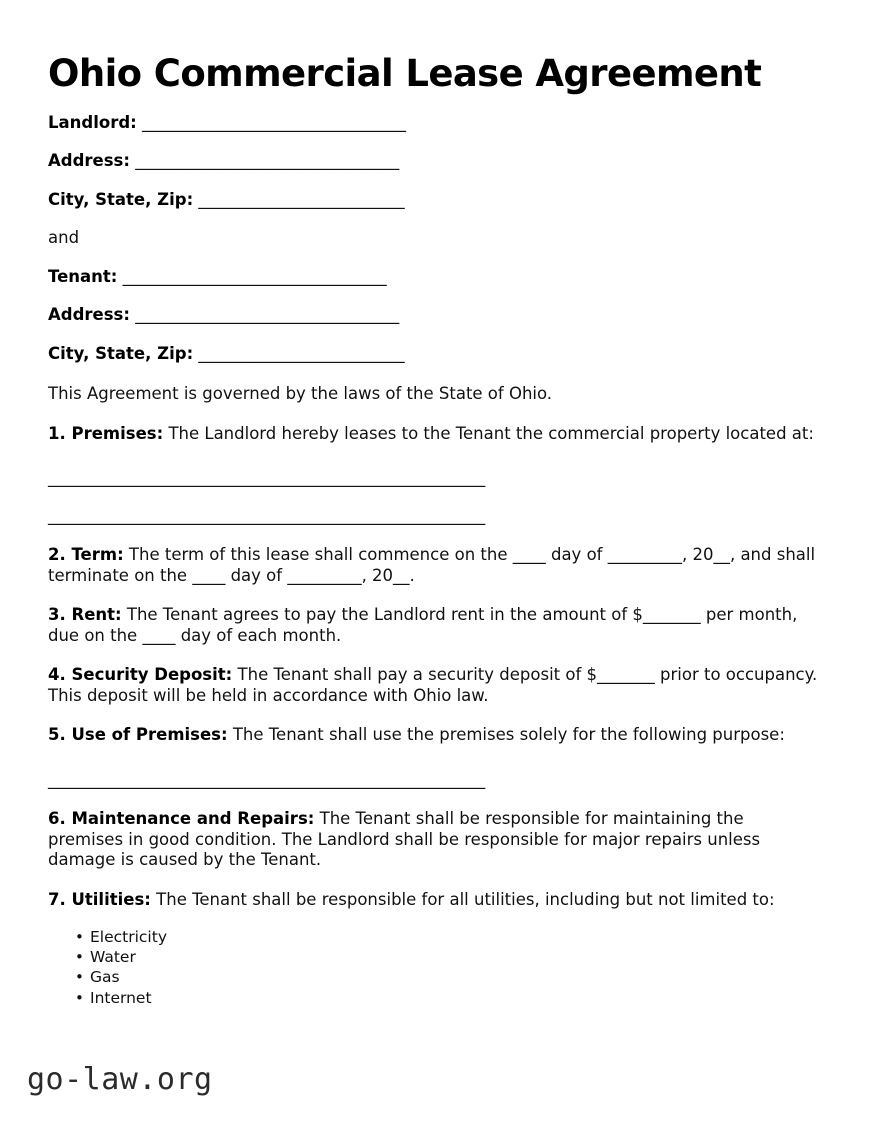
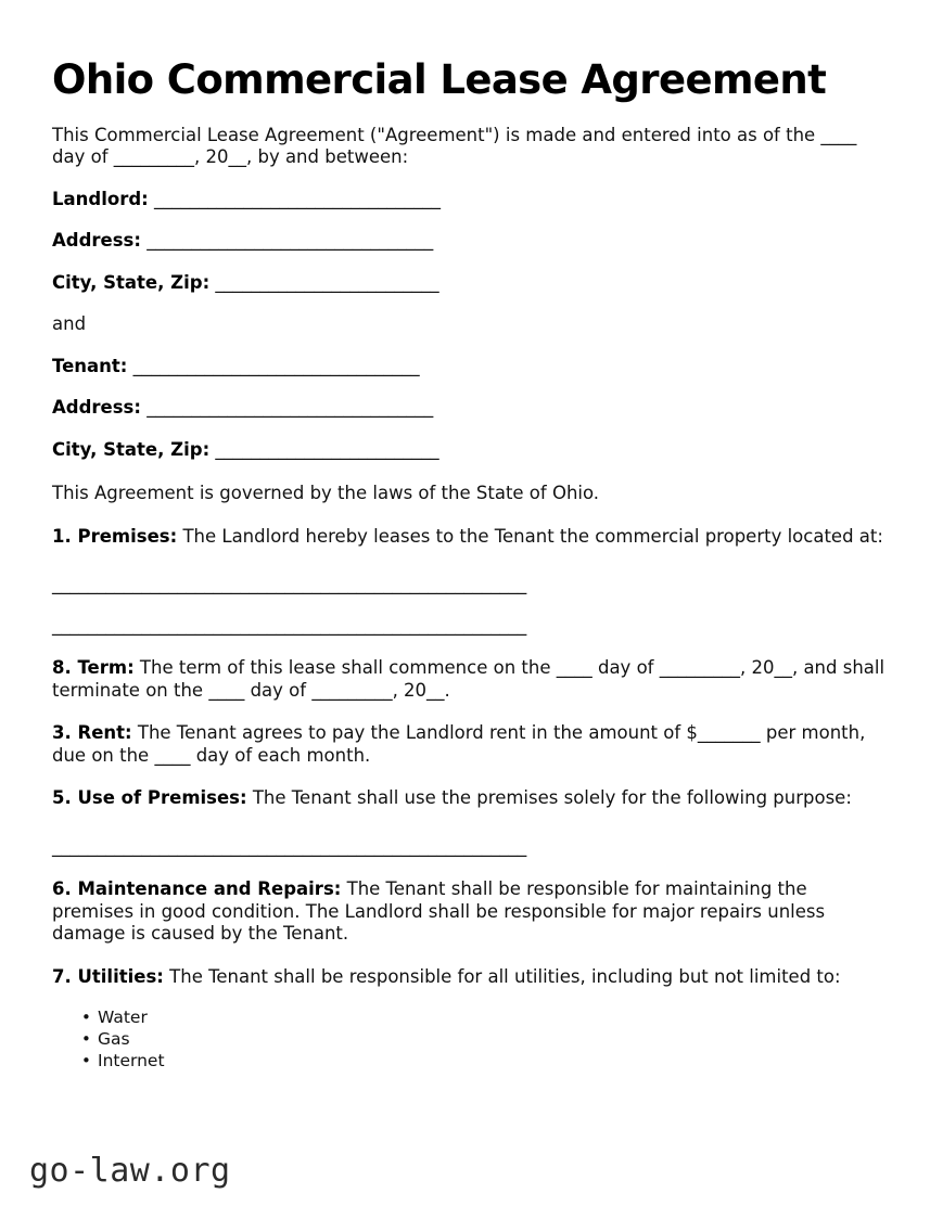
  Ohio Commercial Lease Agreement
+ This Commercial Lease Agreement ("Agreement") is made and entered into as of the ____ day of _________, 20__, by and between:
  Landlord: ________________________________
  Address: ________________________________
  City, State, Zip: _________________________
  and
  Tenant: ________________________________
  Address: ________________________________
  City, State, Zip: _________________________
  This Agreement is governed by the laws of the State of Ohio.
  1. Premises: The Landlord hereby leases to the Tenant the commercial property located at:
  _____________________________________________________
  _____________________________________________________
- 2. Term: The term of this lease shall commence on the ____ day of _________, 20__, and shall terminate on the ____ day of _________, 20__.
+ 8. Term: The term of this lease shall commence on the ____ day of _________, 20__, and shall terminate on the ____ day of _________, 20__.
  3. Rent: The Tenant agrees to pay the Landlord rent in the amount of $_______ per month, due on the ____ day of each month.
- 4. Security Deposit: The Tenant shall pay a security deposit of $_______ prior to occupancy. This deposit will be held in accordance with Ohio law.
  5. Use of Premises: The Tenant shall use the premises solely for the following purpose:
  _____________________________________________________
  6. Maintenance and Repairs: The Tenant shall be responsible for maintaining the premises in good condition. The Landlord shall be responsible for major repairs unless damage is caused by the Tenant.
  7. Utilities: The Tenant shall be responsible for all utilities, including but not limited to:
- Electricity
  Water
  Gas
  Internet
  go-law.org
